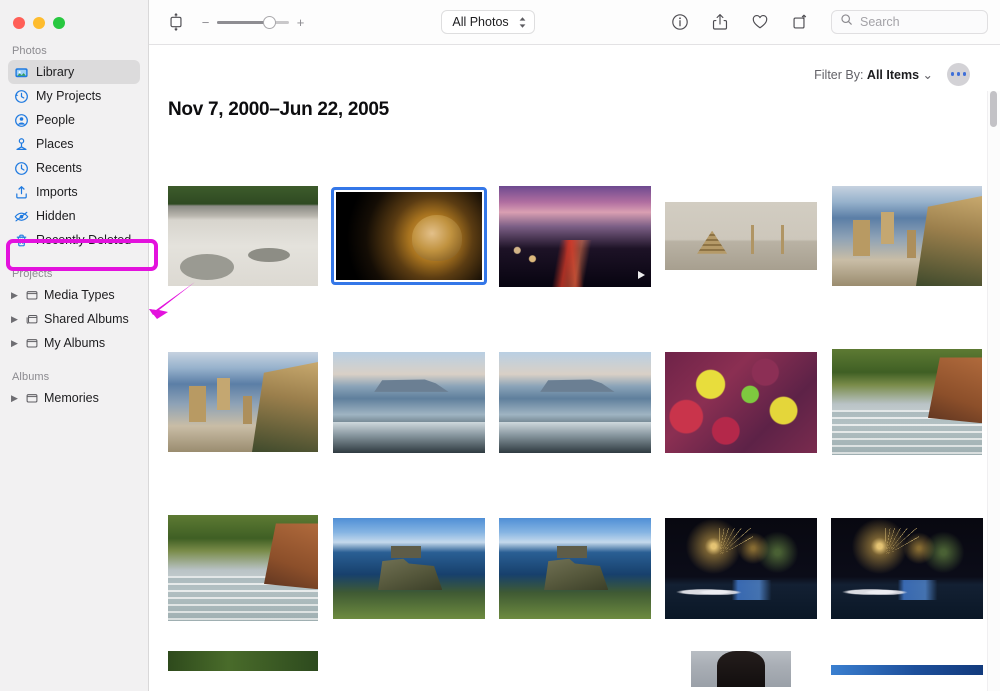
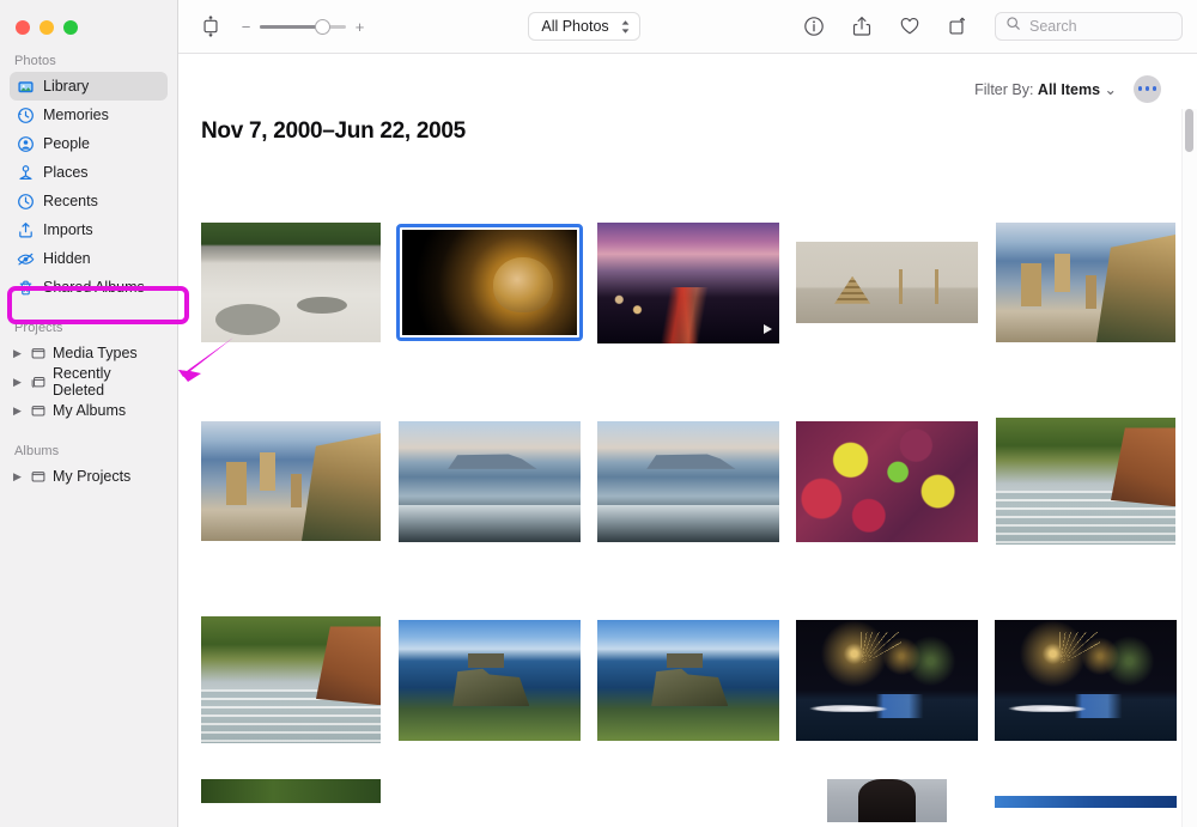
  Photos
  Library
- My Projects
+ Memories
  People
  Places
  Recents
  Imports
  Hidden
- Recently Deleted
+ Shared Albums
  Projects
  ▶
  Media Types
  ▶
- Shared Albums
+ Recently Deleted
  ▶
  My Albums
  Albums
  ▶
- Memories
+ My Projects
  −
  +
  All Photos
  Search
  Filter By: All Items ⌄
  Nov 7, 2000–Jun 22, 2005
